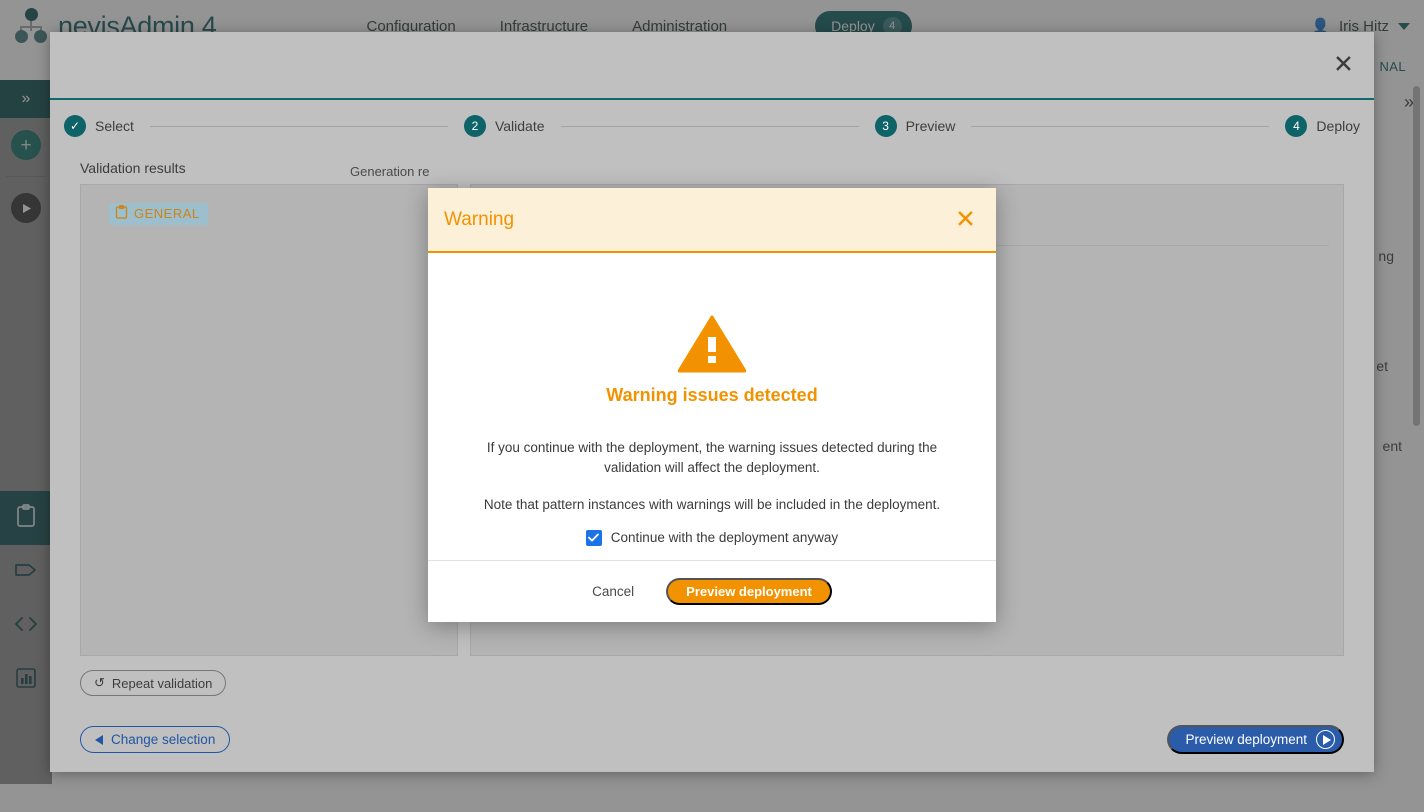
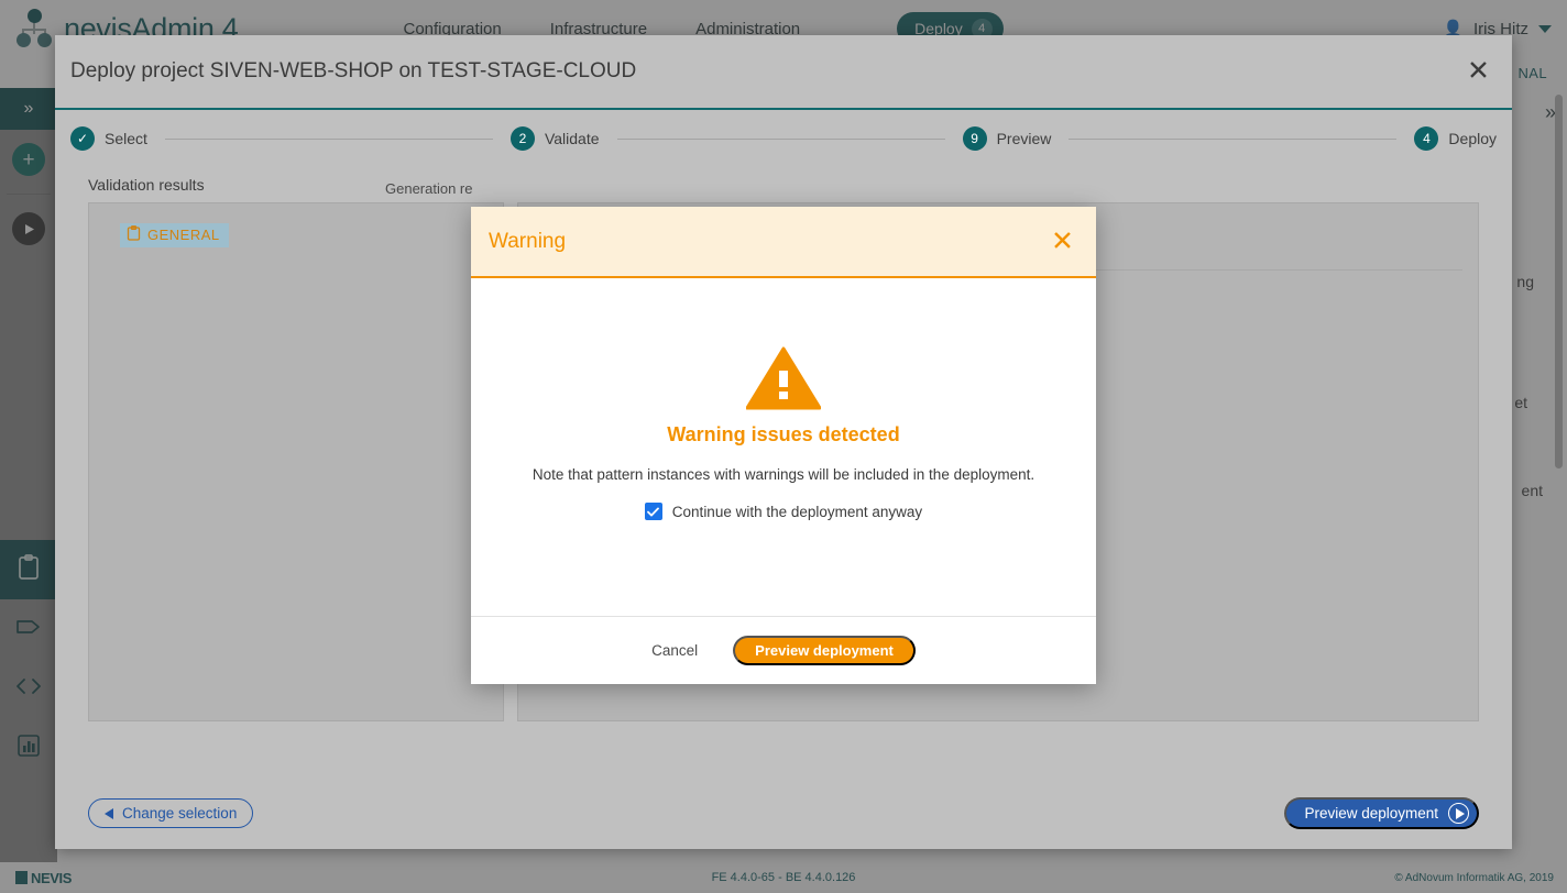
  nevisAdmin 4
  Configuration
  Infrastructure
  Administration
  Deploy
  4
  👤
  Iris Hitz
  NAL
  »
  +
  »
  ng
  et
  ent
+ NEVIS
+ FE 4.4.0-65 - BE 4.4.0.126
+ © AdNovum Informatik AG, 2019
+ Deploy project SIVEN-WEB-SHOP on TEST-STAGE-CLOUD
  ✕
  ✓
  Select
  2
  Validate
- 3
+ 9
  Preview
  4
  Deploy
  Validation results
  Generation re
  GENERAL
- ↺
- Repeat validation
  Change selection
  Preview deployment
  Warning
  ✕
  Warning issues detected
- If you continue with the deployment, the warning issues detected during the validation will affect the deployment.
  Note that pattern instances with warnings will be included in the deployment.
  Continue with the deployment anyway
  Cancel
  Preview deployment
